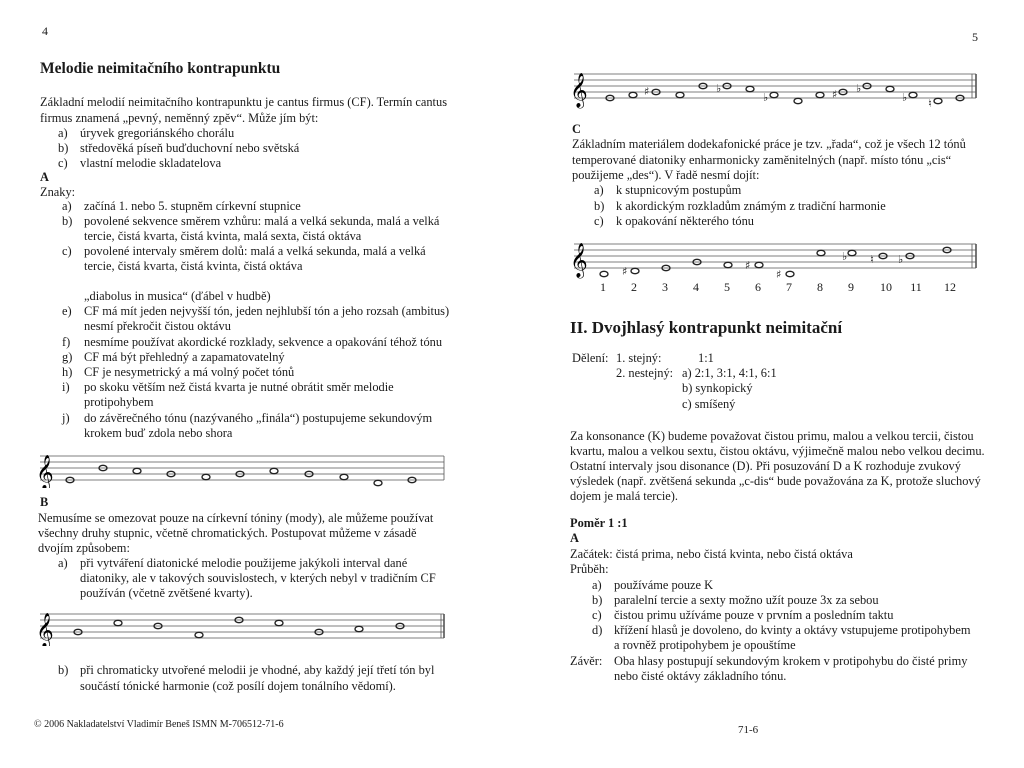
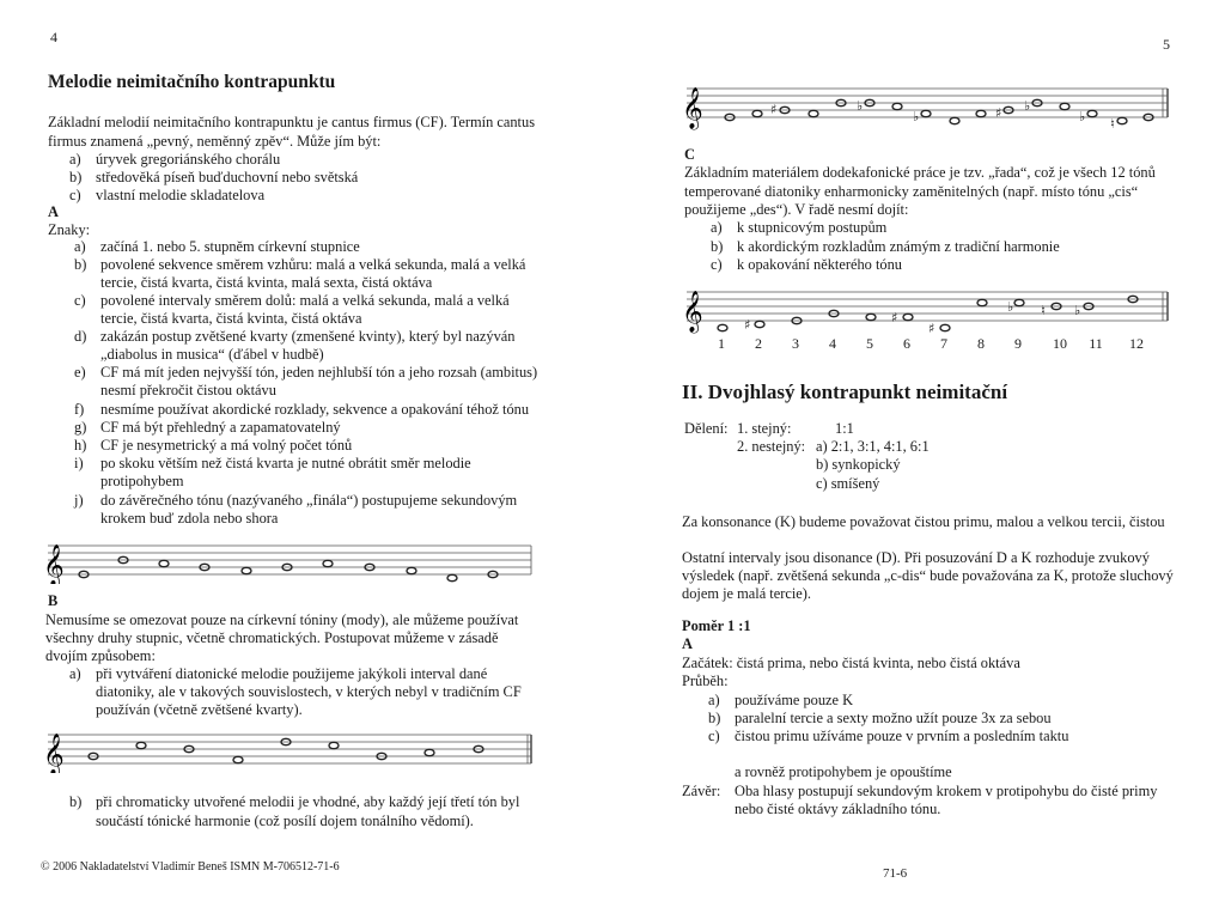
  4
  Melodie neimitačního kontrapunktu
  Základní melodií neimitačního kontrapunktu je cantus firmus (CF). Termín cantus
  firmus znamená „pevný, neměnný zpěv“. Může jím být:
  a) úryvek gregoriánského chorálu
  b) středověká píseň buďduchovní nebo světská
  c) vlastní melodie skladatelova
  A
  Znaky:
  a) začíná 1. nebo 5. stupněm církevní stupnice
  b) povolené sekvence směrem vzhůru: malá a velká sekunda, malá a velká
  tercie, čistá kvarta, čistá kvinta, malá sexta, čistá oktáva
  c) povolené intervaly směrem dolů: malá a velká sekunda, malá a velká
  tercie, čistá kvarta, čistá kvinta, čistá oktáva
+ d) zakázán postup zvětšené kvarty (zmenšené kvinty), který byl nazýván
  „diabolus in musica“ (ďábel v hudbě)
  e) CF má mít jeden nejvyšší tón, jeden nejhlubší tón a jeho rozsah (ambitus)
  nesmí překročit čistou oktávu
  f) nesmíme používat akordické rozklady, sekvence a opakování téhož tónu
  g) CF má být přehledný a zapamatovatelný
  h) CF je nesymetrický a má volný počet tónů
  i) po skoku větším než čistá kvarta je nutné obrátit směr melodie
  protipohybem
  j) do závěrečného tónu (nazývaného „finála“) postupujeme sekundovým
  krokem buď zdola nebo shora
  𝄞
  B
  Nemusíme se omezovat pouze na církevní tóniny (mody), ale můžeme používat
  všechny druhy stupnic, včetně chromatických. Postupovat můžeme v zásadě
  dvojím způsobem:
  a) při vytváření diatonické melodie použijeme jakýkoli interval dané
  diatoniky, ale v takových souvislostech, v kterých nebyl v tradičním CF
  používán (včetně zvětšené kvarty).
  𝄞
  b) při chromaticky utvořené melodii je vhodné, aby každý její třetí tón byl
  součástí tónické harmonie (což posílí dojem tonálního vědomí).
  © 2006 Nakladatelství Vladimír Beneš ISMN M-706512-71-6
  5
  𝄞
  ♯
  ♭
  ♭
  ♯
  ♭
  ♭
  ♮
  C
  Základním materiálem dodekafonické práce je tzv. „řada“, což je všech 12 tónů
  temperované diatoniky enharmonicky zaměnitelných (např. místo tónu „cis“
  použijeme „des“). V řadě nesmí dojít:
  a) k stupnicovým postupům
  b) k akordickým rozkladům známým z tradiční harmonie
  c) k opakování některého tónu
  𝄞
  ♯
  ♯
  ♯
  ♭
  ♮
  ♭
  1
  2
  3
  4
  5
  6
  7
  8
  9
  10
  11
  12
  II. Dvojhlasý kontrapunkt neimitační
  Dělení:
  1. stejný:
  1:1
  2. nestejný:
  a) 2:1, 3:1, 4:1, 6:1
  b) synkopický
  c) smíšený
  Za konsonance (K) budeme považovat čistou primu, malou a velkou tercii, čistou
- kvartu, malou a velkou sextu, čistou oktávu, výjimečně malou nebo velkou decimu.
  Ostatní intervaly jsou disonance (D). Při posuzování D a K rozhoduje zvukový
  výsledek (např. zvětšená sekunda „c-dis“ bude považována za K, protože sluchový
  dojem je malá tercie).
  Poměr 1 :1
  A
  Začátek: čistá prima, nebo čistá kvinta, nebo čistá oktáva
  Průběh:
  a) používáme pouze K
  b) paralelní tercie a sexty možno užít pouze 3x za sebou
  c) čistou primu užíváme pouze v prvním a posledním taktu
- d) křížení hlasů je dovoleno, do kvinty a oktávy vstupujeme protipohybem
  a rovněž protipohybem je opouštíme
  Závěr:
  Oba hlasy postupují sekundovým krokem v protipohybu do čisté primy
  nebo čisté oktávy základního tónu.
  71-6
